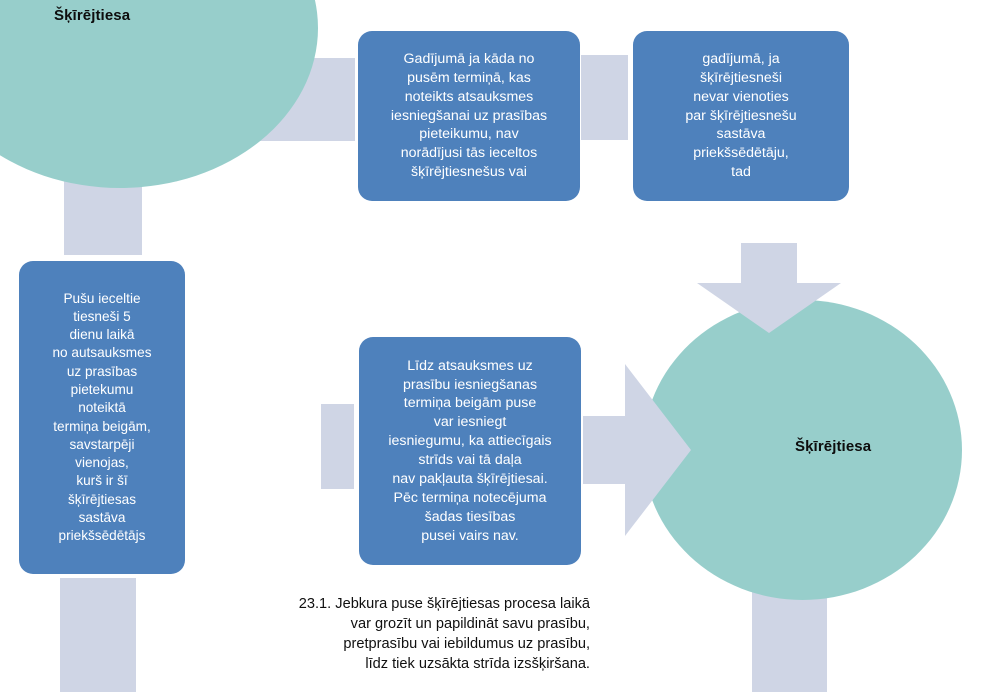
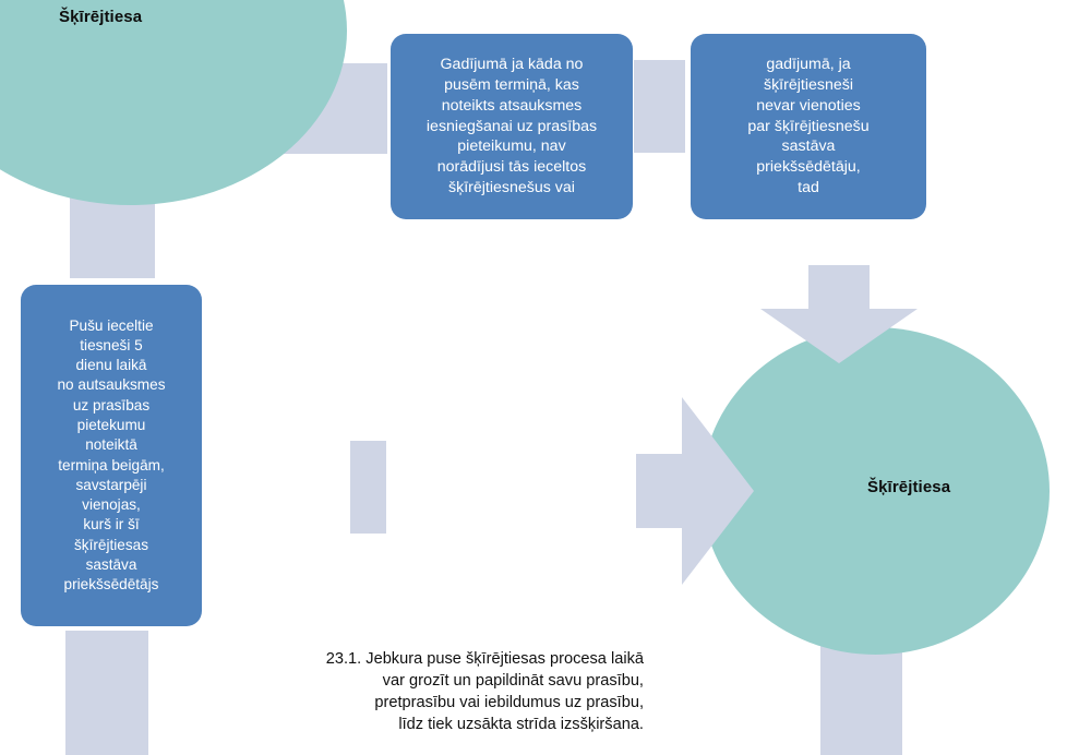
  Šķīrējtiesa
  Šķīrējtiesa
  Gadījumā ja kāda no
  pusēm termiņā, kas
  noteikts atsauksmes
  iesniegšanai uz prasības
  pieteikumu, nav
  norādījusi tās ieceltos
  šķīrējtiesnešus vai
  gadījumā, ja
  šķīrējtiesneši
  nevar vienoties
  par šķīrējtiesnešu
  sastāva
  priekšsēdētāju,
  tad
  Pušu ieceltie
  tiesneši 5
  dienu laikā
  no autsauksmes
  uz prasības
  pietekumu
  noteiktā
  termiņa beigām,
  savstarpēji
  vienojas,
  kurš ir šī
  šķīrējtiesas
  sastāva
  priekšsēdētājs
- Līdz atsauksmes uz
- prasību iesniegšanas
- termiņa beigām puse
- var iesniegt
- iesniegumu, ka attiecīgais
- strīds vai tā daļa
- nav pakļauta šķīrējtiesai.
- Pēc termiņa notecējuma
- šadas tiesības
- pusei vairs nav.
  23.1. Jebkura puse šķīrējtiesas procesa laikā
  var grozīt un papildināt savu prasību,
  pretprasību vai iebildumus uz prasību,
  līdz tiek uzsākta strīda izsšķiršana.
